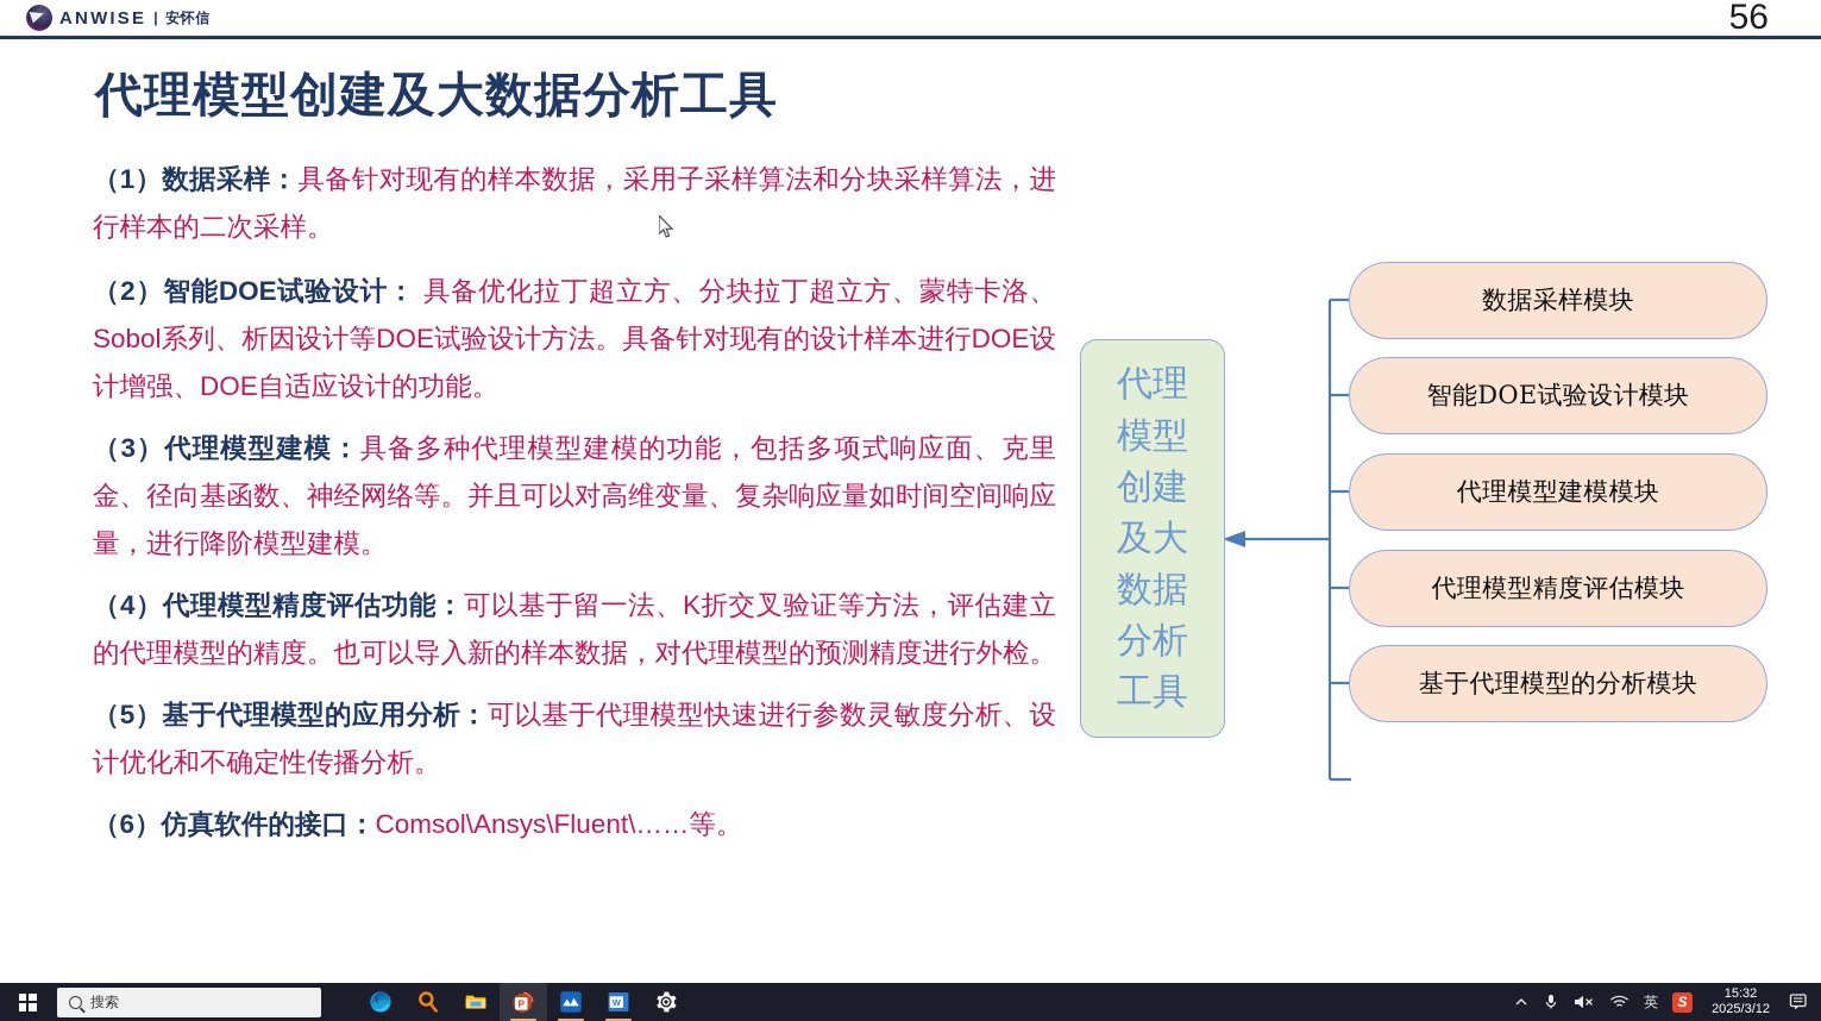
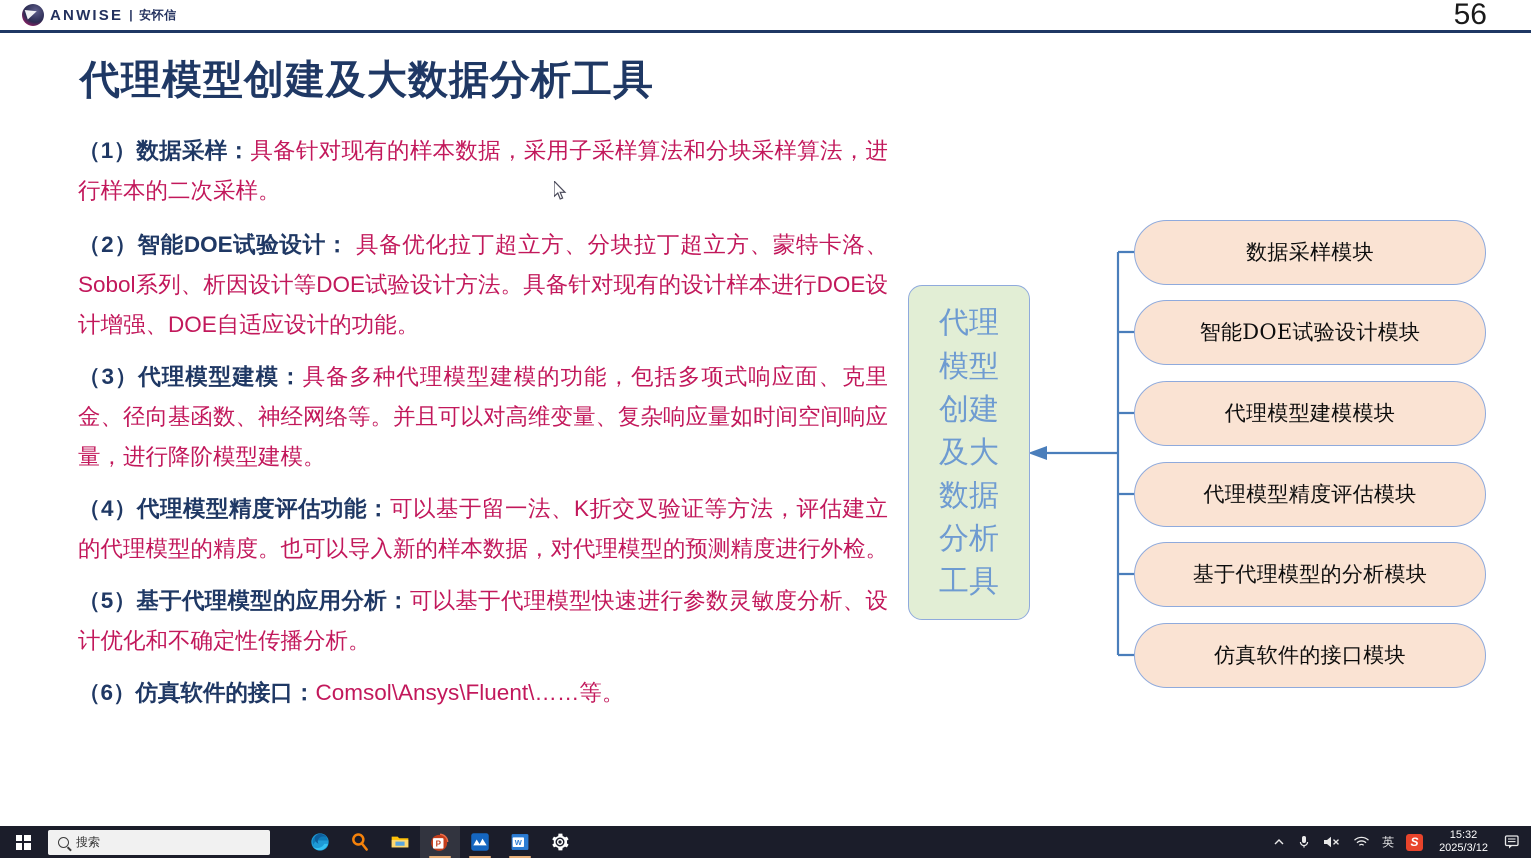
  ANWISE
  |
  安怀信
  56
  代理模型创建及大数据分析工具
  （1）数据采样：具备针对现有的样本数据，采用子采样算法和分块采样算法，进行样本的二次采样。
  （2）智能DOE试验设计： 具备优化拉丁超立方、分块拉丁超立方、蒙特卡洛、Sobol系列、析因设计等DOE试验设计方法。具备针对现有的设计样本进行DOE设计增强、DOE自适应设计的功能。
  （3）代理模型建模：具备多种代理模型建模的功能，包括多项式响应面、克里金、径向基函数、神经网络等。并且可以对高维变量、复杂响应量如时间空间响应量，进行降阶模型建模。
  （4）代理模型精度评估功能：可以基于留一法、K折交叉验证等方法，评估建立的代理模型的精度。也可以导入新的样本数据，对代理模型的预测精度进行外检。
  （5）基于代理模型的应用分析：可以基于代理模型快速进行参数灵敏度分析、设计优化和不确定性传播分析。
  （6）仿真软件的接口：Comsol\Ansys\Fluent\……等。
  代理
  模型
  创建
  及大
  数据
  分析
  工具
  数据采样模块
  智能DOE试验设计模块
  代理模型建模模块
  代理模型精度评估模块
  基于代理模型的分析模块
+ 仿真软件的接口模块
  搜索
  P
  W
  英
  S
  15:32
  2025/3/12
